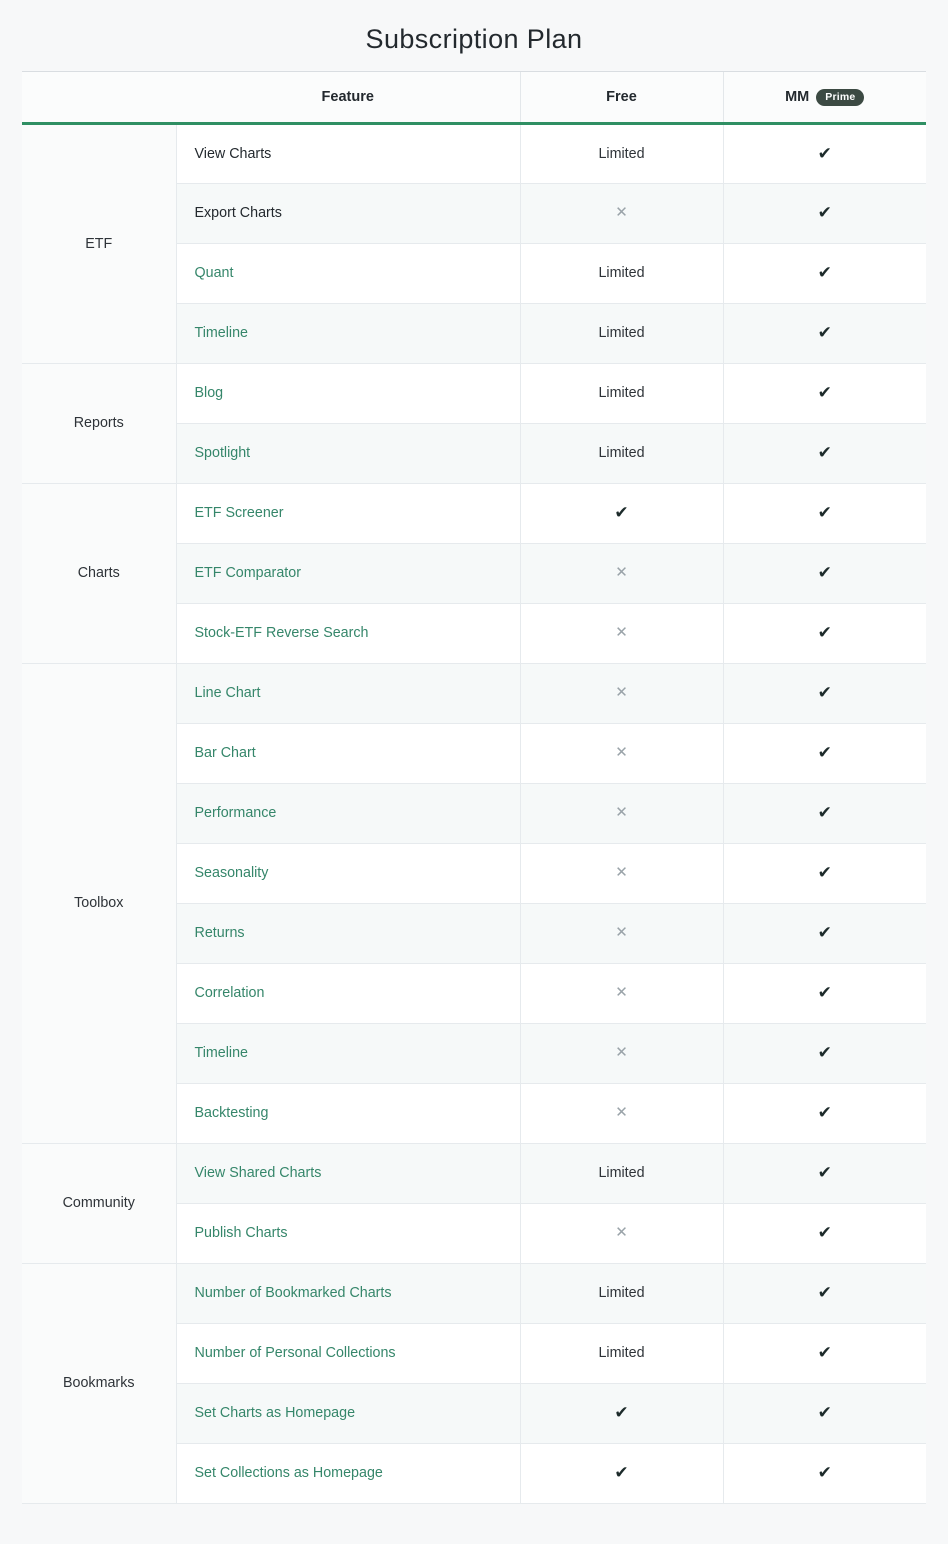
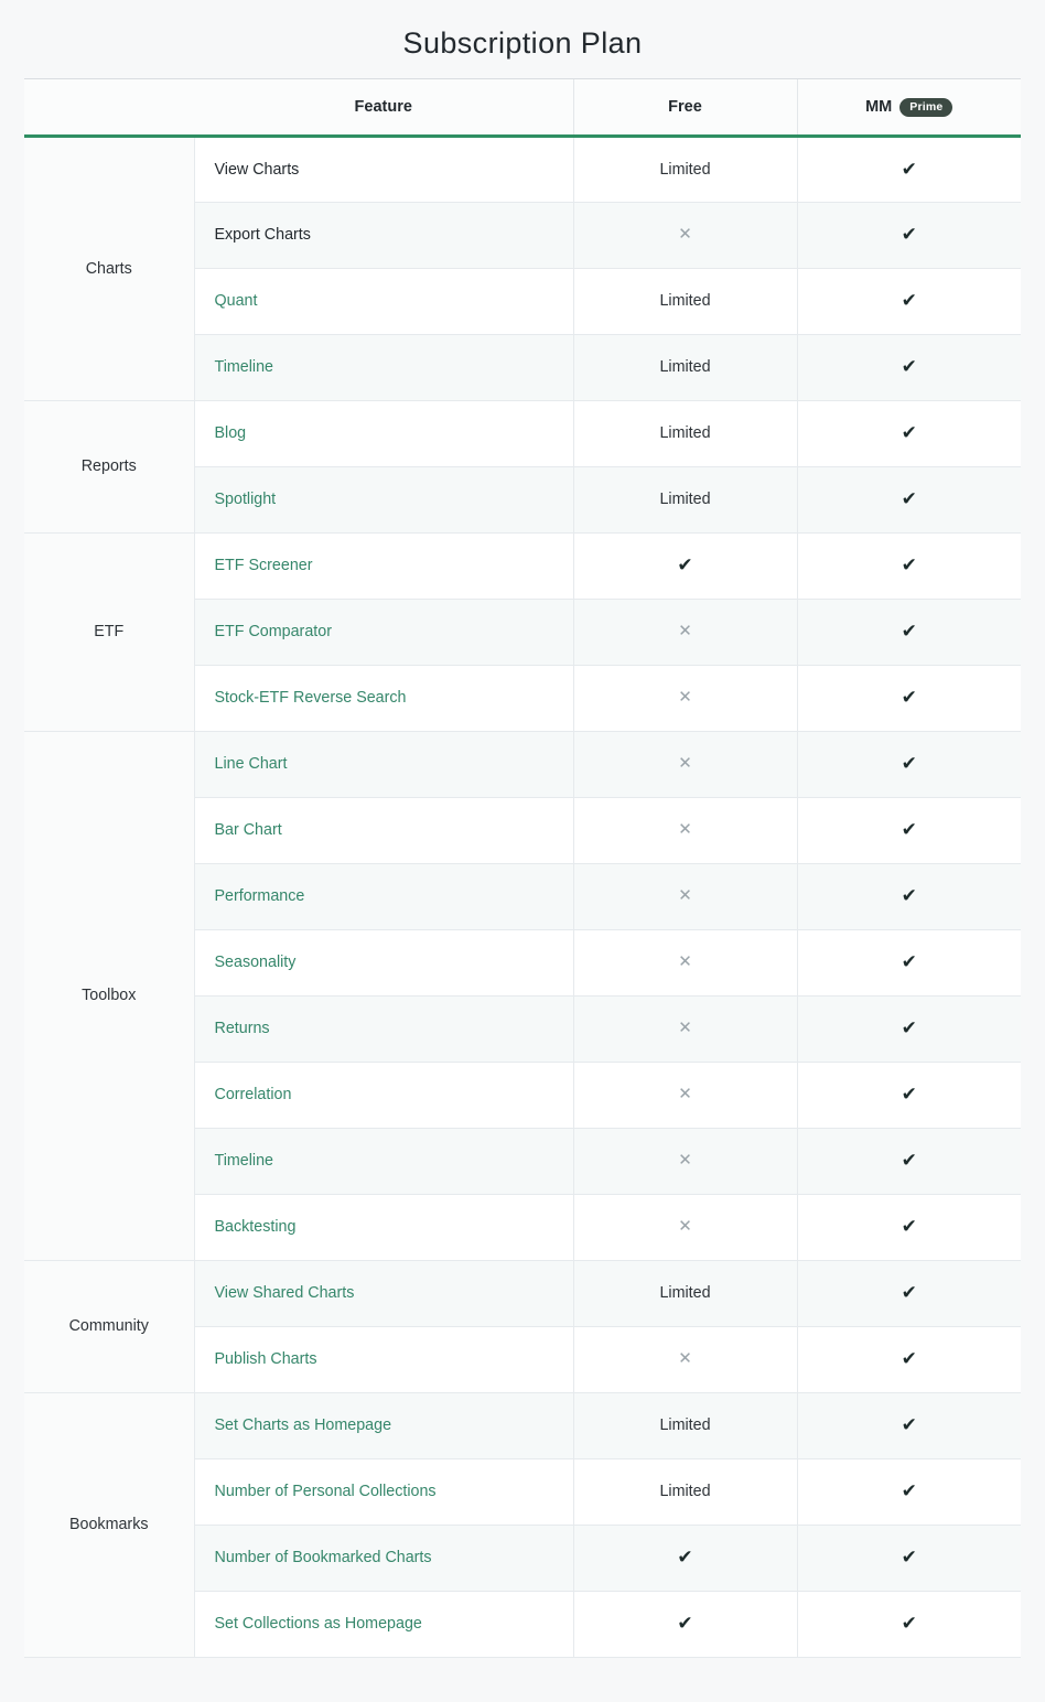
  Subscription Plan
  	Feature	Free	MM Prime
- ETF	View Charts	Limited	✔
+ Charts	View Charts	Limited	✔
  Export Charts	✕	✔
  Quant	Limited	✔
  Timeline	Limited	✔
  Reports	Blog	Limited	✔
  Spotlight	Limited	✔
- Charts	ETF Screener	✔	✔
+ ETF	ETF Screener	✔	✔
  ETF Comparator	✕	✔
  Stock-ETF Reverse Search	✕	✔
  Toolbox	Line Chart	✕	✔
  Bar Chart	✕	✔
  Performance	✕	✔
  Seasonality	✕	✔
  Returns	✕	✔
  Correlation	✕	✔
  Timeline	✕	✔
  Backtesting	✕	✔
  Community	View Shared Charts	Limited	✔
  Publish Charts	✕	✔
- Bookmarks	Number of Bookmarked Charts	Limited	✔
+ Bookmarks	Set Charts as Homepage	Limited	✔
  Number of Personal Collections	Limited	✔
- Set Charts as Homepage	✔	✔
+ Number of Bookmarked Charts	✔	✔
  Set Collections as Homepage	✔	✔
